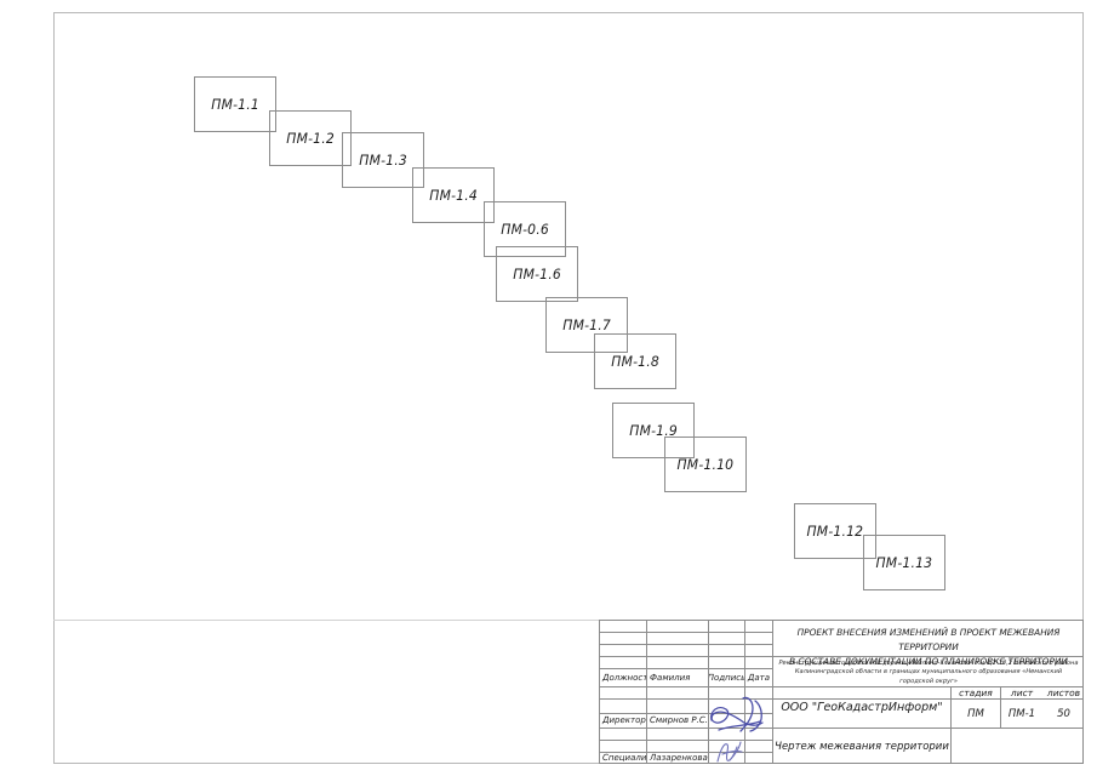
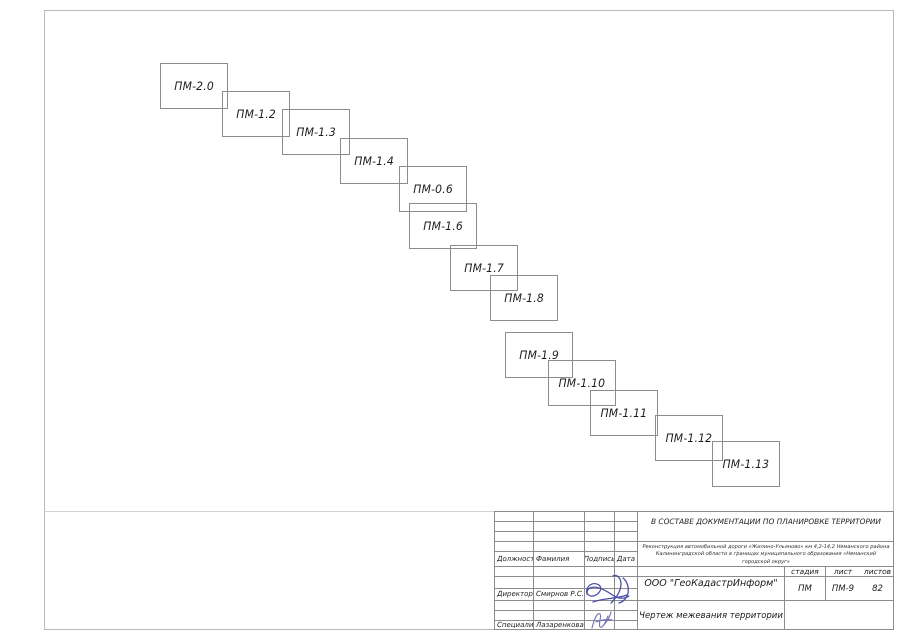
- ПМ-1.1
+ ПМ-2.0
  ПМ-1.2
  ПМ-1.3
  ПМ-1.4
  ПМ-0.6
  ПМ-1.6
  ПМ-1.7
  ПМ-1.8
  ПМ-1.9
  ПМ-1.10
+ ПМ-1.11
  ПМ-1.12
  ПМ-1.13
- ПРОЕКТ ВНЕСЕНИЯ ИЗМЕНЕНИЙ В ПРОЕКТ МЕЖЕВАНИЯ ТЕРРИТОРИИ
  В СОСТАВЕ ДОКУМЕНТАЦИИ ПО ПЛАНИРОВКЕ ТЕРРИТОРИИ
  Должност
  Фамилия
  Подпись
  Дата
  Директор
  Смирнов Р.С.
  Специали
  Лазаренкова
  ООО "ГеоКадастрИнформ"
  Чертеж межевания территории
  стадия
  лист
  листов
  ПМ
- ПМ-1
+ ПМ-9
- 50
+ 82
